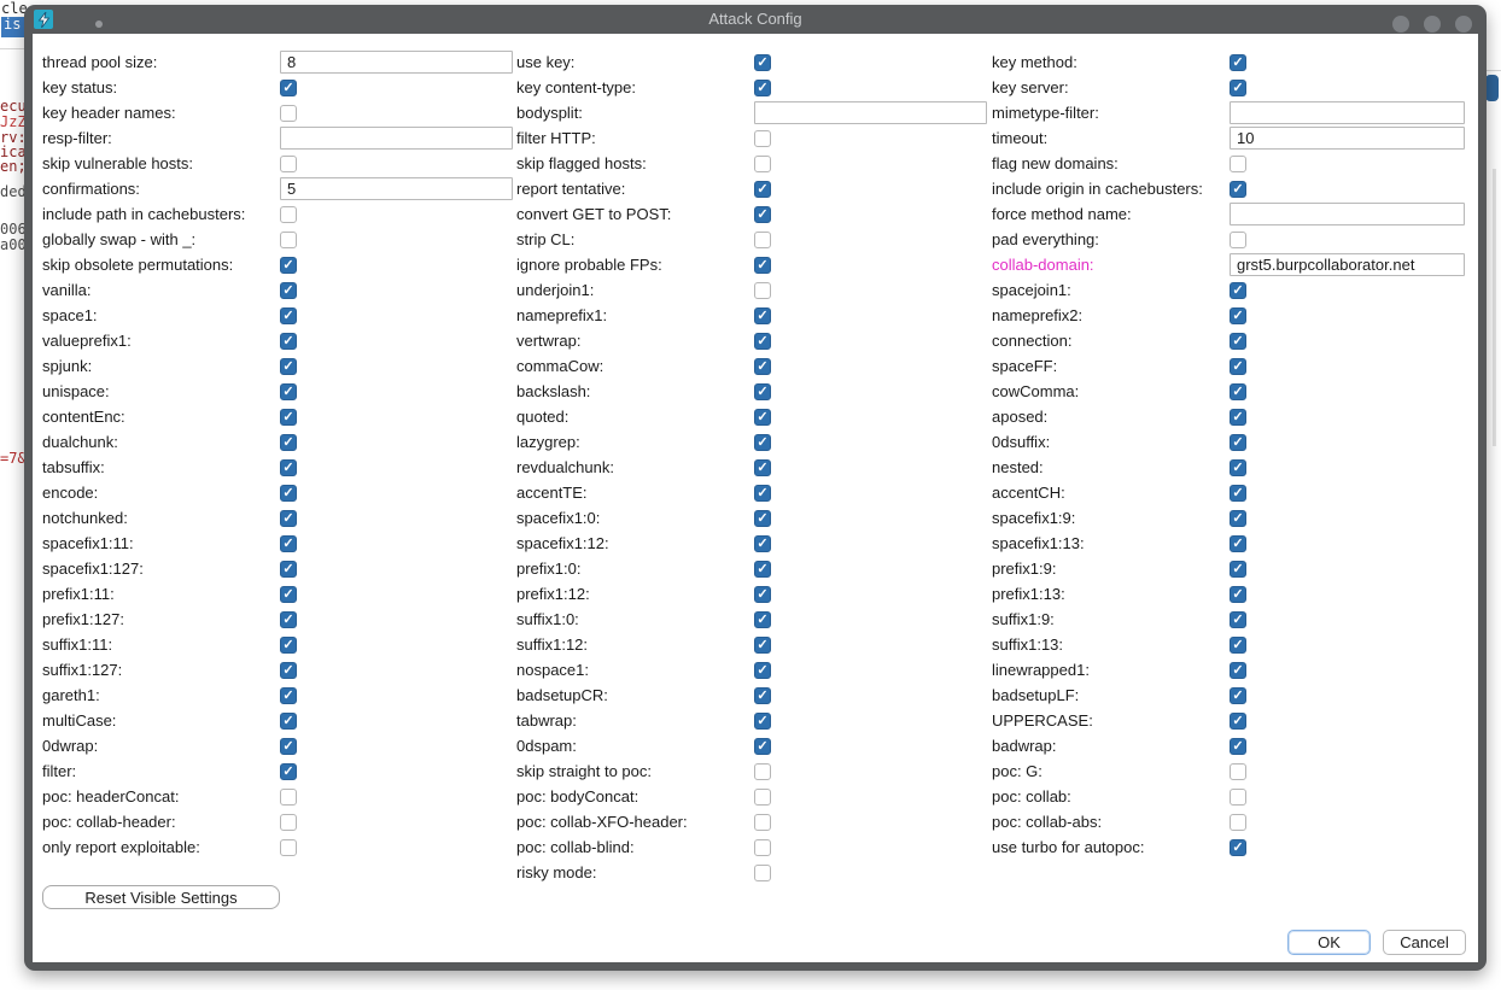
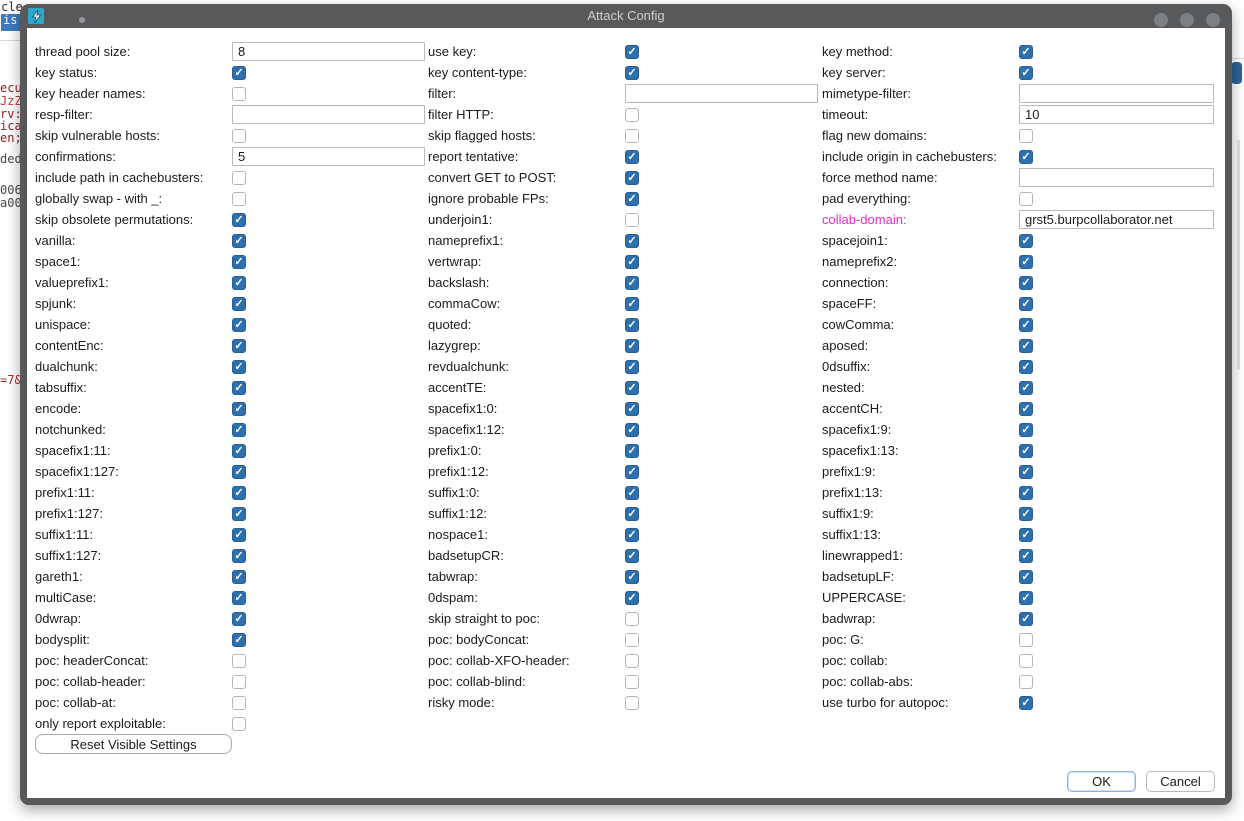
  cle
  ecu
  JzZ
  rv:
  ica
  en;
  ded
  006
  a00
  =7&
  Attack Config
  thread pool size:
  8
  key status:
  ✓
  key header names:
  resp-filter:
  skip vulnerable hosts:
  confirmations:
  5
  include path in cachebusters:
  globally swap - with _:
  skip obsolete permutations:
  ✓
  vanilla:
  ✓
  space1:
  ✓
  valueprefix1:
  ✓
  spjunk:
  ✓
  unispace:
  ✓
  contentEnc:
  ✓
  dualchunk:
  ✓
  tabsuffix:
  ✓
  encode:
  ✓
  notchunked:
  ✓
  spacefix1:11:
  ✓
  spacefix1:127:
  ✓
  prefix1:11:
  ✓
  prefix1:127:
  ✓
  suffix1:11:
  ✓
  suffix1:127:
  ✓
  gareth1:
  ✓
  multiCase:
  ✓
  0dwrap:
  ✓
- filter:
+ bodysplit:
  ✓
  poc: headerConcat:
  poc: collab-header:
+ poc: collab-at:
  only report exploitable:
  use key:
  ✓
  key content-type:
  ✓
- bodysplit:
+ filter:
  filter HTTP:
  skip flagged hosts:
  report tentative:
  ✓
  convert GET to POST:
  ✓
- strip CL:
  ignore probable FPs:
  ✓
  underjoin1:
  nameprefix1:
  ✓
  vertwrap:
  ✓
- commaCow:
+ backslash:
  ✓
- backslash:
+ commaCow:
  ✓
  quoted:
  ✓
  lazygrep:
  ✓
  revdualchunk:
  ✓
  accentTE:
  ✓
  spacefix1:0:
  ✓
  spacefix1:12:
  ✓
  prefix1:0:
  ✓
  prefix1:12:
  ✓
  suffix1:0:
  ✓
  suffix1:12:
  ✓
  nospace1:
  ✓
  badsetupCR:
  ✓
  tabwrap:
  ✓
  0dspam:
  ✓
  skip straight to poc:
  poc: bodyConcat:
  poc: collab-XFO-header:
  poc: collab-blind:
  risky mode:
  key method:
  ✓
  key server:
  ✓
  mimetype-filter:
  timeout:
  10
  flag new domains:
  include origin in cachebusters:
  ✓
  force method name:
  pad everything:
  collab-domain:
  grst5.burpcollaborator.net
  spacejoin1:
  ✓
  nameprefix2:
  ✓
  connection:
  ✓
  spaceFF:
  ✓
  cowComma:
  ✓
  aposed:
  ✓
  0dsuffix:
  ✓
  nested:
  ✓
  accentCH:
  ✓
  spacefix1:9:
  ✓
  spacefix1:13:
  ✓
  prefix1:9:
  ✓
  prefix1:13:
  ✓
  suffix1:9:
  ✓
  suffix1:13:
  ✓
  linewrapped1:
  ✓
  badsetupLF:
  ✓
  UPPERCASE:
  ✓
  badwrap:
  ✓
  poc: G:
  poc: collab:
  poc: collab-abs:
  use turbo for autopoc:
  ✓
  Reset Visible Settings
  OK
  Cancel
